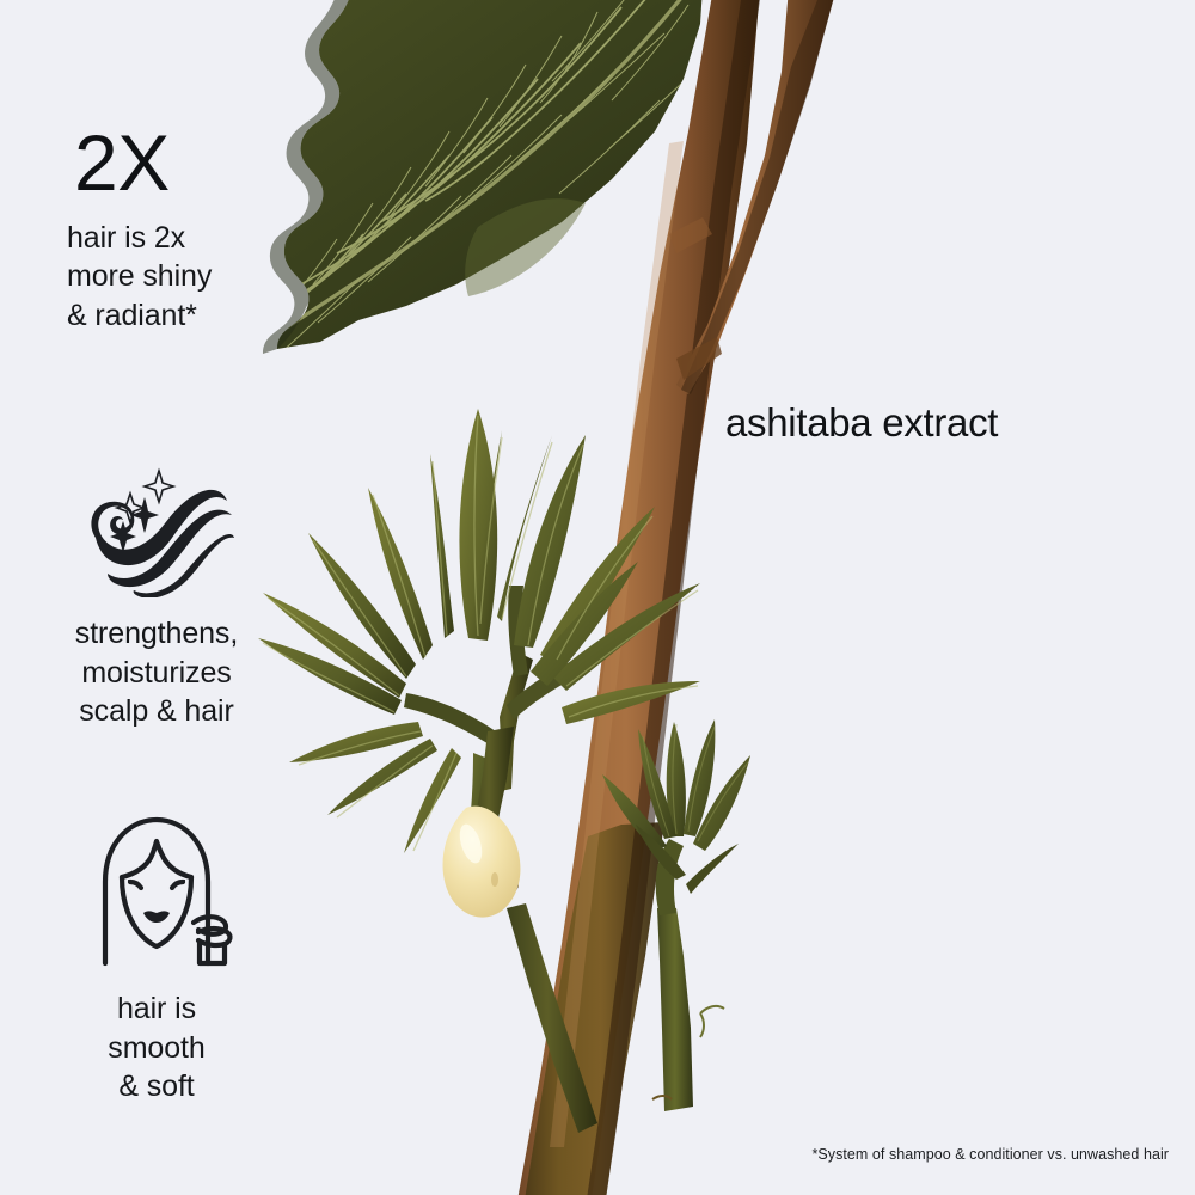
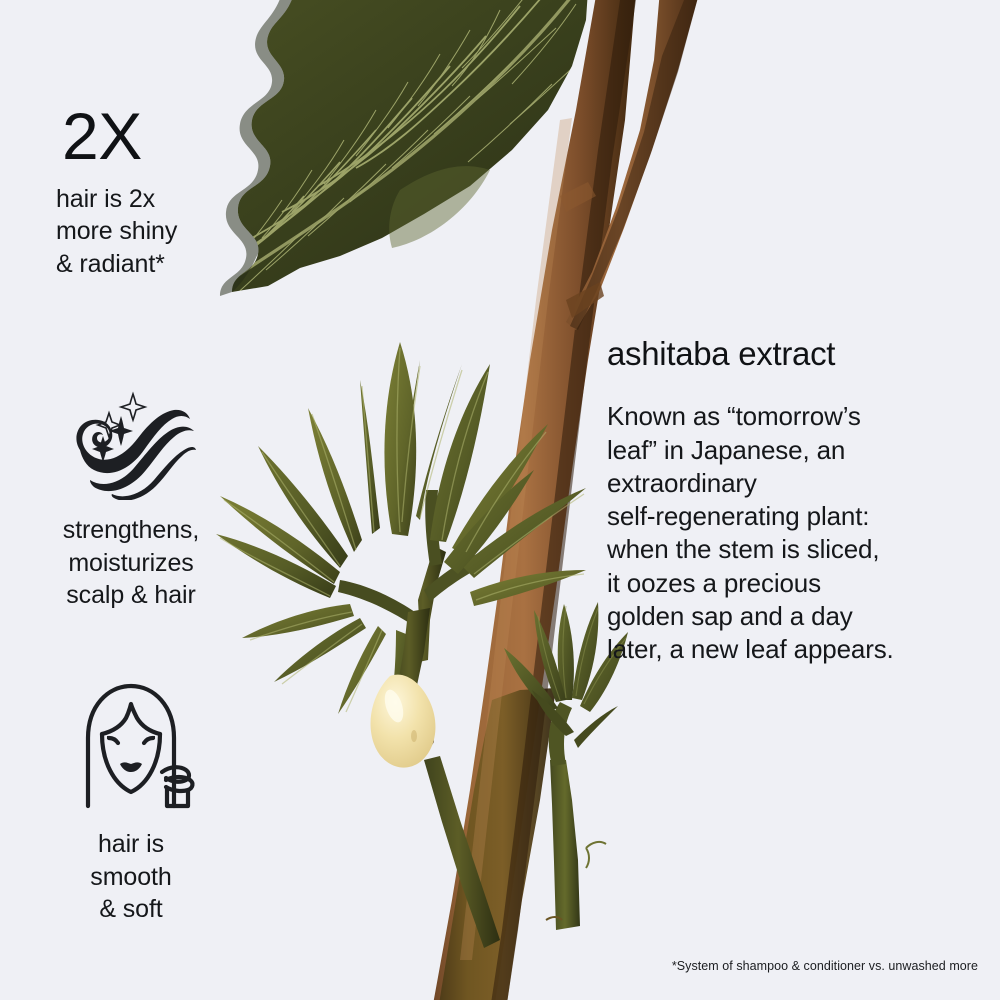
  2X
  hair is 2x
  more shiny
  & radiant*
  strengthens,
  moisturizes
  scalp & hair
  hair is
  smooth
  & soft
  ashitaba extract
+ Known as “tomorrow’s
+ leaf” in Japanese, an
+ extraordinary
+ self-regenerating plant:
+ when the stem is sliced,
+ it oozes a precious
+ golden sap and a day
+ later, a new leaf appears.
- *System of shampoo & conditioner vs. unwashed hair
+ *System of shampoo & conditioner vs. unwashed more
